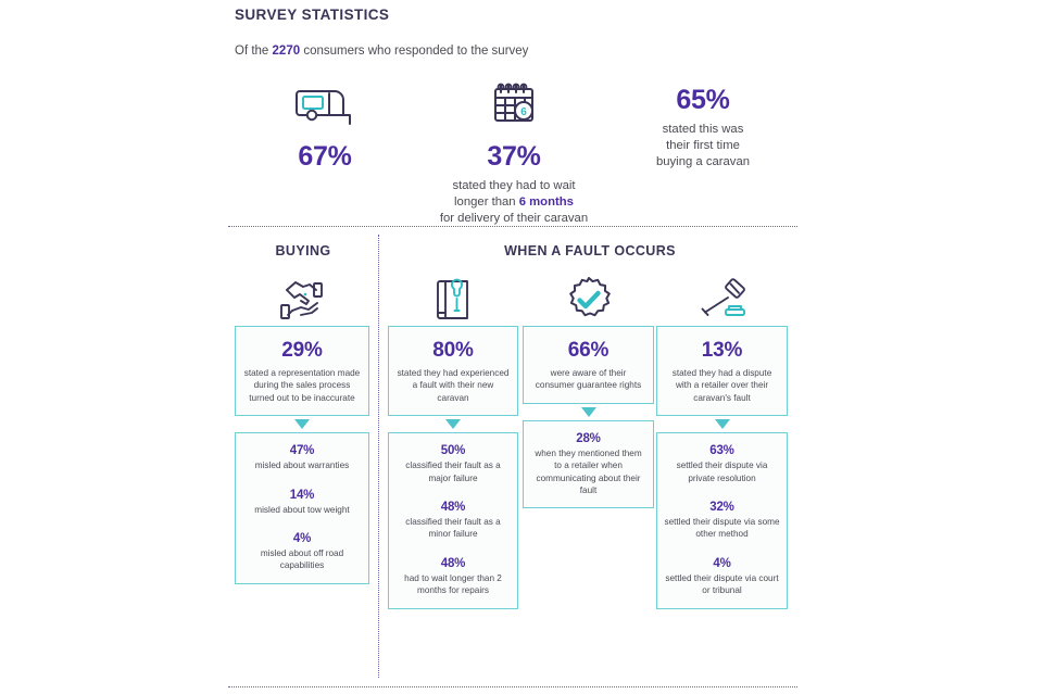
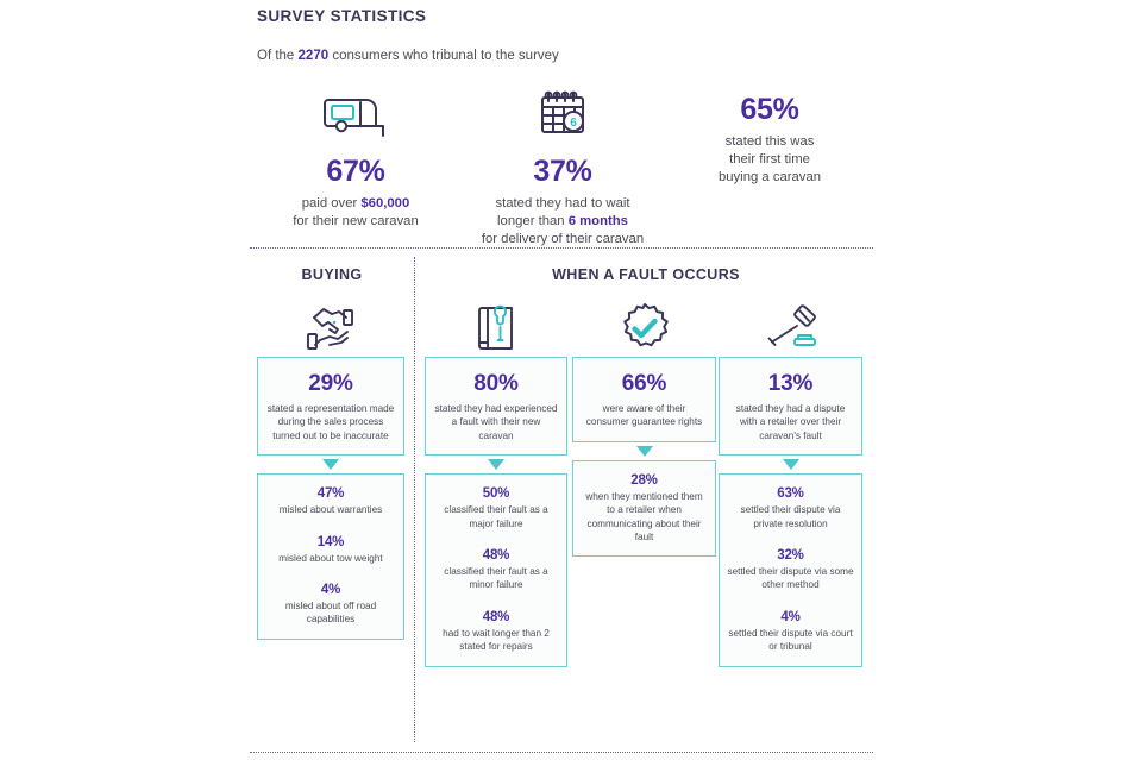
  SURVEY STATISTICS
- Of the 2270 consumers who responded to the survey
+ Of the 2270 consumers who tribunal to the survey
  67%
+ paid over $60,000
+ for their new caravan
  6
  37%
  stated they had to wait
  longer than 6 months
  for delivery of their caravan
  65%
  stated this was
  their first time
  buying a caravan
  BUYING
  WHEN A FAULT OCCURS
  29%
  stated a representation made during the sales process turned out to be inaccurate
  47%
  misled about warranties
  14%
  misled about tow weight
  4%
  misled about off road capabilities
  80%
  stated they had experienced a fault with their new caravan
  50%
  classified their fault as a major failure
  48%
  classified their fault as a minor failure
  48%
- had to wait longer than 2 months for repairs
+ had to wait longer than 2 stated for repairs
  66%
  were aware of their consumer guarantee rights
  28%
  when they mentioned them to a retailer when communicating about their fault
  13%
  stated they had a dispute with a retailer over their caravan's fault
  63%
  settled their dispute via private resolution
  32%
  settled their dispute via some other method
  4%
  settled their dispute via court or tribunal
